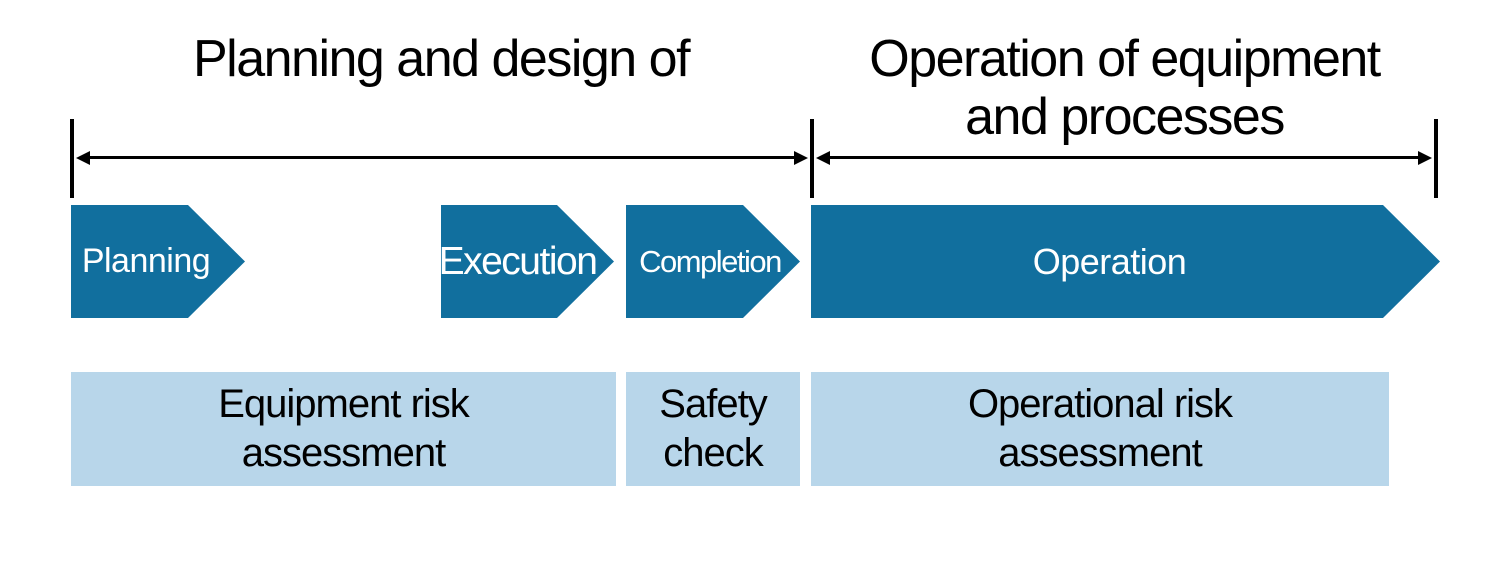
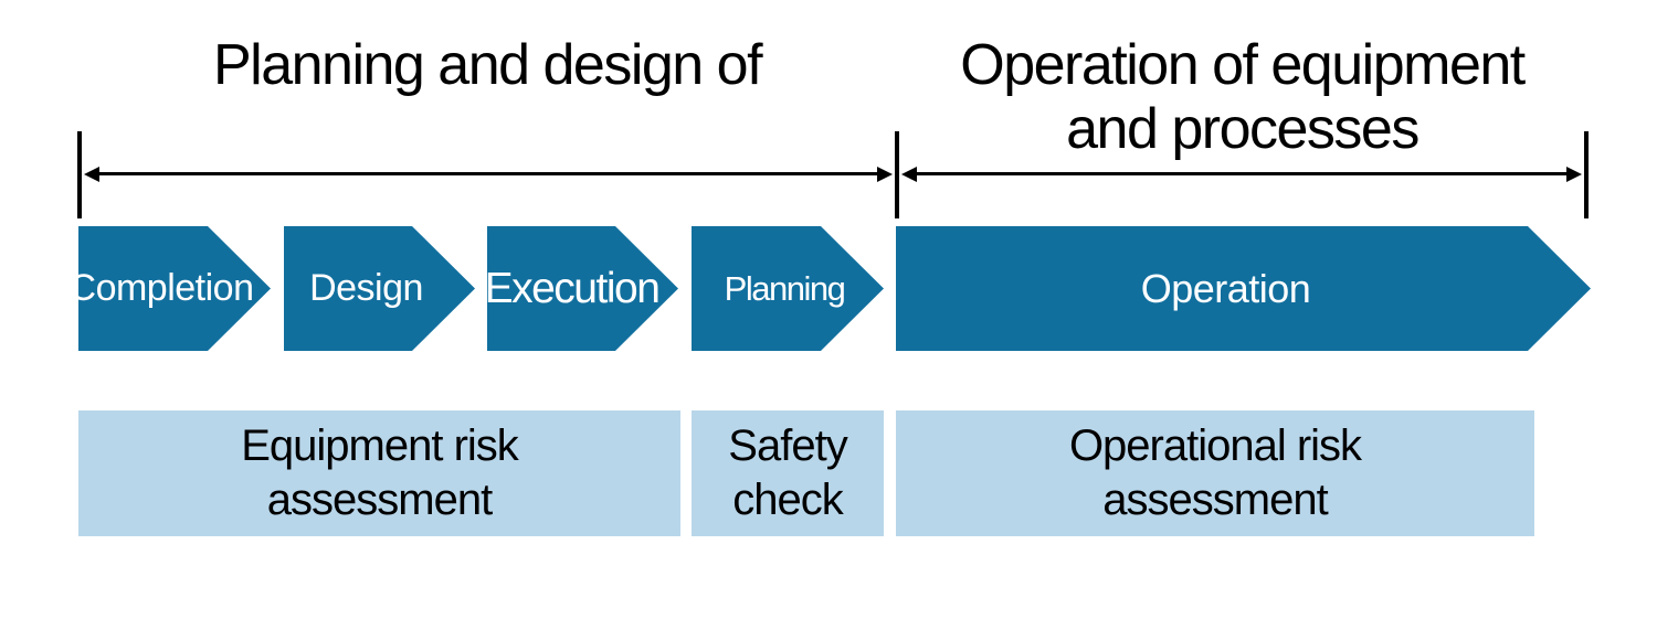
  Planning and design of
  Operation of equipment
  and processes
- Planning
+ Completion
+ Design
  Execution
- Completion
+ Planning
  Operation
  Equipment risk
  assessment
  Safety
  check
  Operational risk
  assessment
